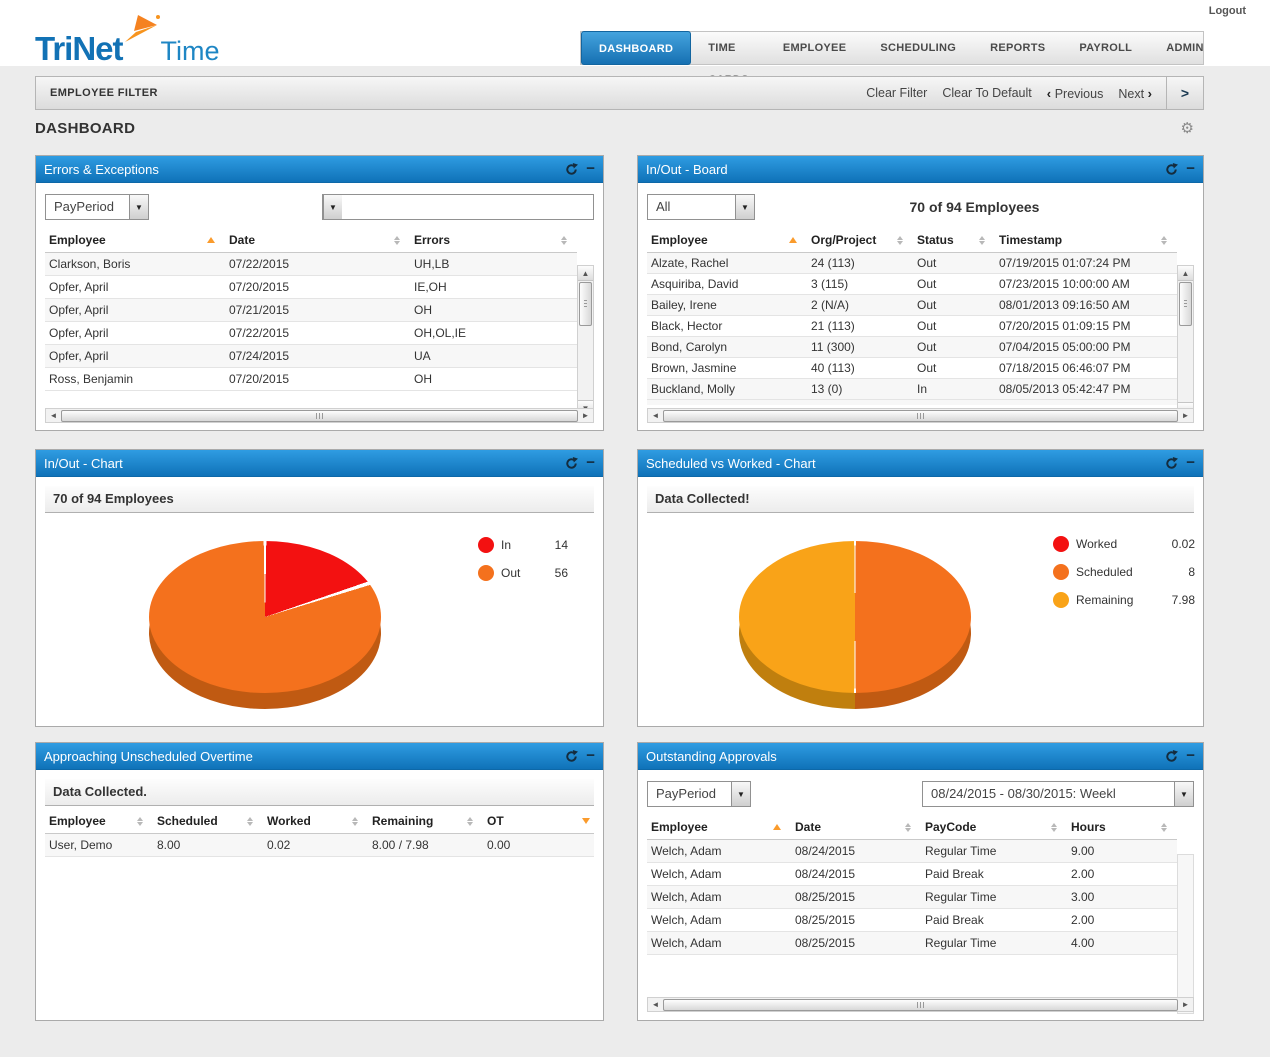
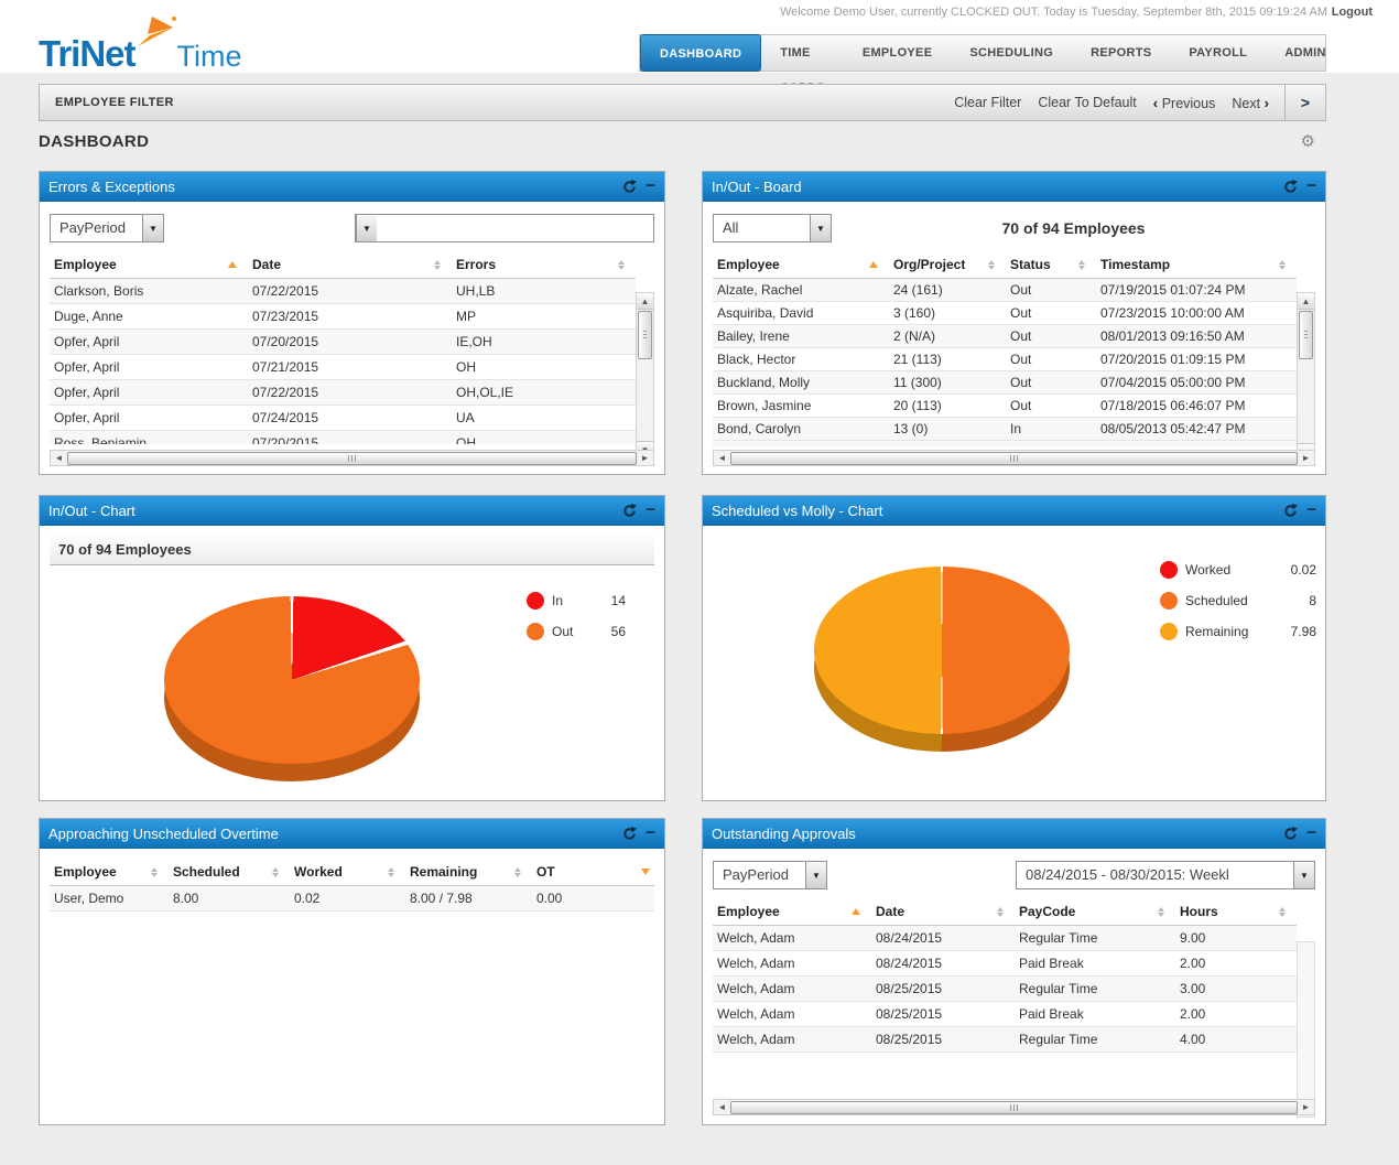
+ Welcome Demo User, currently CLOCKED OUT. Today is Tuesday, September 8th, 2015 09:19:24 AM
  Logout
  TriNet
  Time
  DASHBOARD
  EMPLOYEE
  SCHEDULING
  REPORTS
  PAYROLL
  ADMIN
  EMPLOYEE FILTER
  Clear Filter
  Clear To Default
  ‹ Previous
  Next ›
  >
  DASHBOARD
  ⚙
  Errors & Exceptions
  −
  PayPeriod
  ▼
  ▼
  Employee
  Date
  Errors
  Clarkson, Boris
  07/22/2015
  UH,LB
+ Duge, Anne
+ 07/23/2015
+ MP
  Opfer, April
  07/20/2015
  IE,OH
  Opfer, April
  07/21/2015
  OH
  Opfer, April
  07/22/2015
  OH,OL,IE
  Opfer, April
  07/24/2015
  UA
  Ross, Benjamin
  07/20/2015
  OH
  ▲
  ◄
  ►
  In/Out - Board
  −
  All
  ▼
  70 of 94 Employees
  Employee
  Org/Project
  Status
  Timestamp
  Alzate, Rachel
- 24 (113)
+ 24 (161)
  Out
  07/19/2015 01:07:24 PM
  Asquiriba, David
- 3 (115)
+ 3 (160)
  Out
  07/23/2015 10:00:00 AM
  Bailey, Irene
  2 (N/A)
  Out
  08/01/2013 09:16:50 AM
  Black, Hector
  21 (113)
  Out
  07/20/2015 01:09:15 PM
- Bond, Carolyn
+ Buckland, Molly
  11 (300)
  Out
  07/04/2015 05:00:00 PM
  Brown, Jasmine
- 40 (113)
+ 20 (113)
  Out
  07/18/2015 06:46:07 PM
- Buckland, Molly
+ Bond, Carolyn
  13 (0)
  In
  08/05/2013 05:42:47 PM
  ▲
  ◄
  ►
  In/Out - Chart
  −
  70 of 94 Employees
  In
  14
  Out
  56
- Scheduled vs Worked - Chart
+ Scheduled vs Molly - Chart
  −
- Data Collected!
  Worked
  0.02
  Scheduled
  8
  Remaining
  7.98
  Approaching Unscheduled Overtime
  −
- Data Collected.
  Employee
  Scheduled
  Worked
  Remaining
  OT
  User, Demo
  8.00
  0.02
  8.00 / 7.98
  0.00
  Outstanding Approvals
  −
  PayPeriod
  ▼
  08/24/2015 - 08/30/2015: Weekl
  ▼
  Employee
  Date
  PayCode
  Hours
  Welch, Adam
  08/24/2015
  Regular Time
  9.00
  Welch, Adam
  08/24/2015
  Paid Break
  2.00
  Welch, Adam
  08/25/2015
  Regular Time
  3.00
  Welch, Adam
  08/25/2015
  Paid Break
  2.00
  Welch, Adam
  08/25/2015
  Regular Time
  4.00
  ◄
  ►
